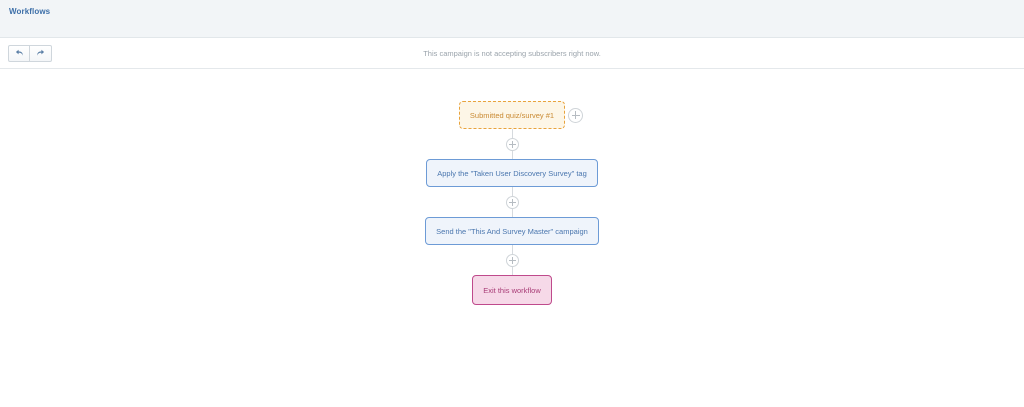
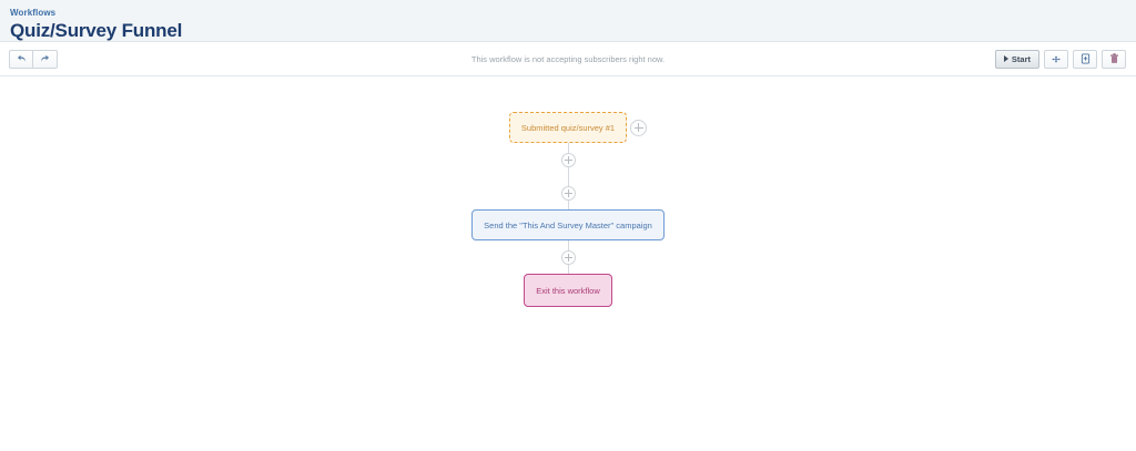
  Workflows
+ Quiz/Survey Funnel
- This campaign is not accepting subscribers right now.
+ This workflow is not accepting subscribers right now.
+ Start
  Submitted quiz/survey #1
- Apply the "Taken User Discovery Survey" tag
  Send the "This And Survey Master" campaign
  Exit this workflow
